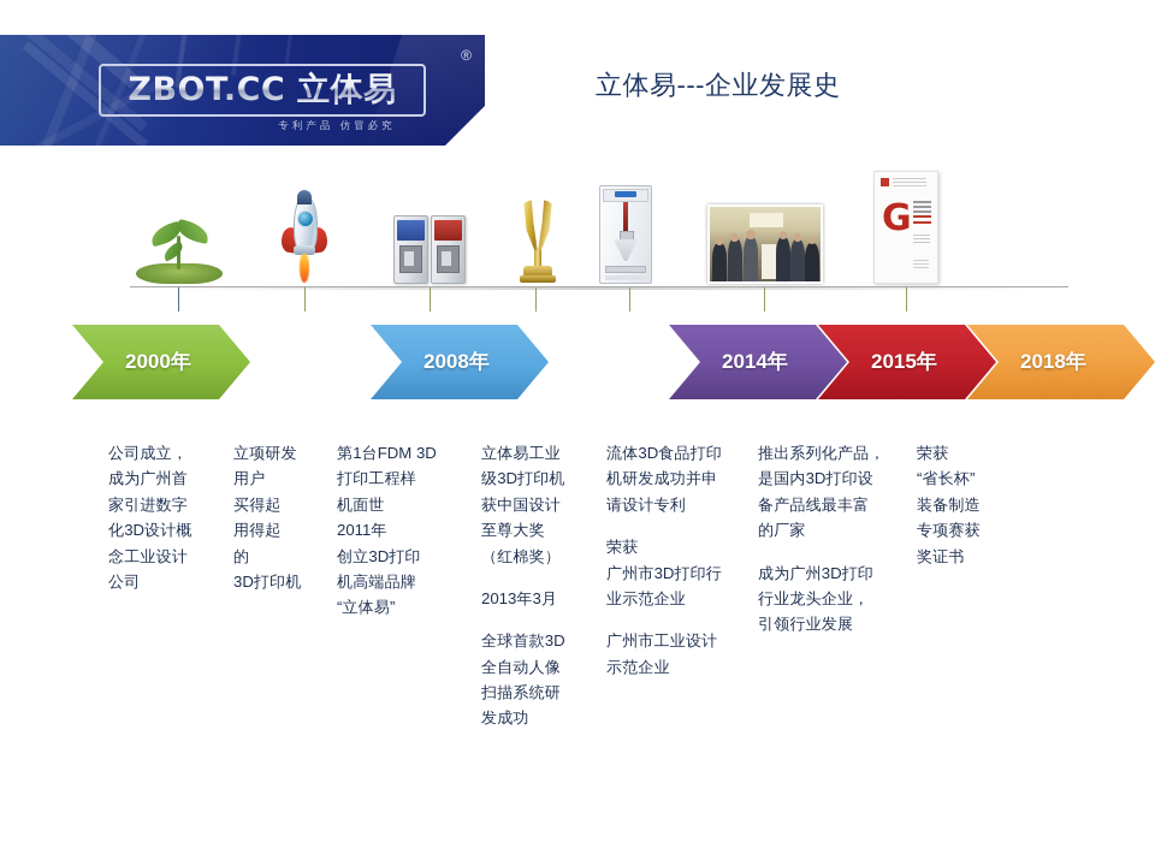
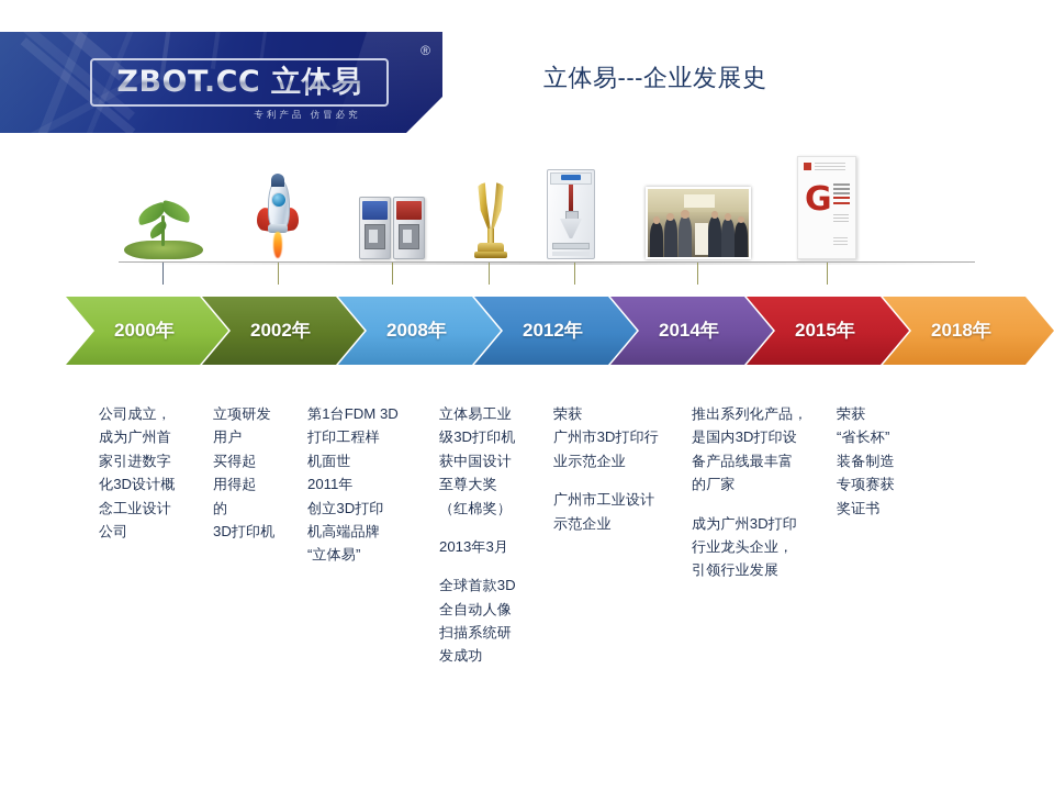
  ZBOT.CC 立体易
  专利产品 仿冒
  立体易---企业发展史
  G
  2000年
+ 2002年
  2008年
+ 2012年
  2014年
  2015年
  2018年
  公司成立，
  成为广州首
  家引进数字
  化3D设计概
  念工业设计
  公司
  立项研发
  用户
  买得起
  用得起
  的
  3D打印机
  第1台FDM 3D
  打印工程样
  机面世
  2011年
  创立3D打印
  机高端品牌
  “立体易”
  立体易工业
  级3D打印机
  获中国设计
  至尊大奖
  （红棉奖）
  2013年3月
  全球首款3D
  全自动人像
  扫描系统研
  发成功
- 流体3D食品打印
- 机研发成功并申
- 请设计专利
  荣获
  广州市3D打印行
  业示范企业
  广州市工业设计
  示范企业
  推出系列化产品，
  是国内3D打印设
  备产品线最丰富
  的厂家
  成为广州3D打印
  行业龙头企业，
  引领行业发展
  荣获
  “省长杯”
  装备制造
  专项赛获
  奖证书
